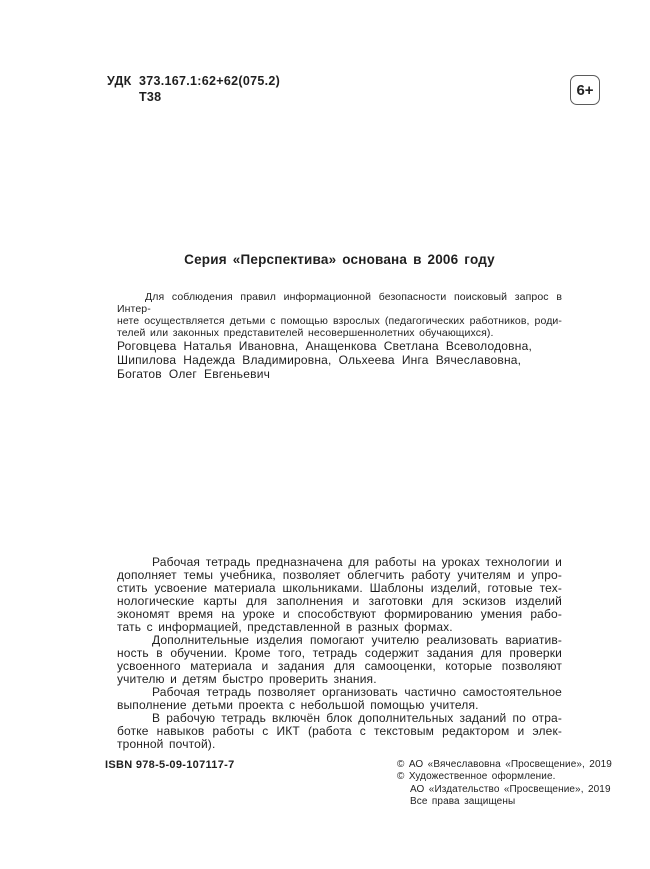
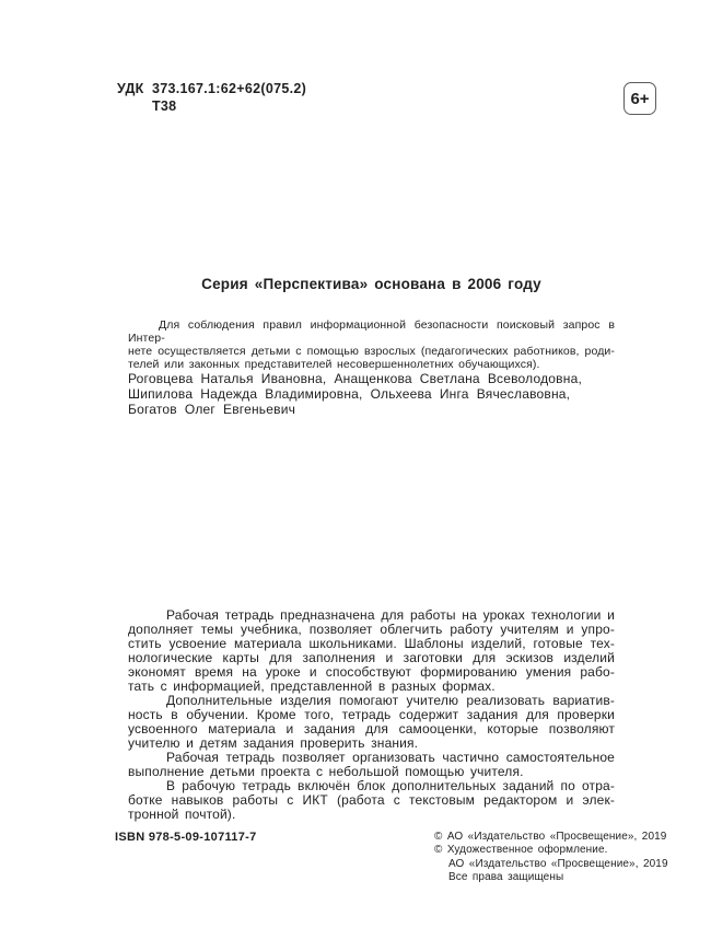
  УДК
  373.167.1:62+62(075.2)
  Т38
  6+
  Серия «Перспектива» основана в 2006 году
  Для соблюдения правил информационной безопасности поисковый запрос в Интер-
  нете осуществляется детьми с помощью взрослых (педагогических работников, роди-
  телей или законных представителей несовершеннолетних обучающихся).
  Роговцева Наталья Ивановна, Анащенкова Светлана Всеволодовна,
  Шипилова Надежда Владимировна, Ольхеева Инга Вячеславовна,
  Богатов Олег Евгеньевич
  Рабочая тетрадь предназначена для работы на уроках технологии и
  дополняет темы учебника, позволяет облегчить работу учителям и упро-
  стить усвоение материала школьниками. Шаблоны изделий, готовые тех-
  нологические карты для заполнения и заготовки для эскизов изделий
  экономят время на уроке и способствуют формированию умения рабо-
  тать с информацией, представленной в разных формах.
  Дополнительные изделия помогают учителю реализовать вариатив-
  ность в обучении. Кроме того, тетрадь содержит задания для проверки
  усвоенного материала и задания для самооценки, которые позволяют
- учителю и детям быстро проверить знания.
+ учителю и детям задания проверить знания.
  Рабочая тетрадь позволяет организовать частично самостоятельное
  выполнение детьми проекта с небольшой помощью учителя.
  В рабочую тетрадь включён блок дополнительных заданий по отра-
  ботке навыков работы с ИКТ (работа с текстовым редактором и элек-
  тронной почтой).
  ISBN 978-5-09-107117-7
- © АО «Вячеславовна «Просвещение», 2019
+ © АО «Издательство «Просвещение», 2019
  © Художественное оформление.
  АО «Издательство «Просвещение», 2019
  Все права защищены
